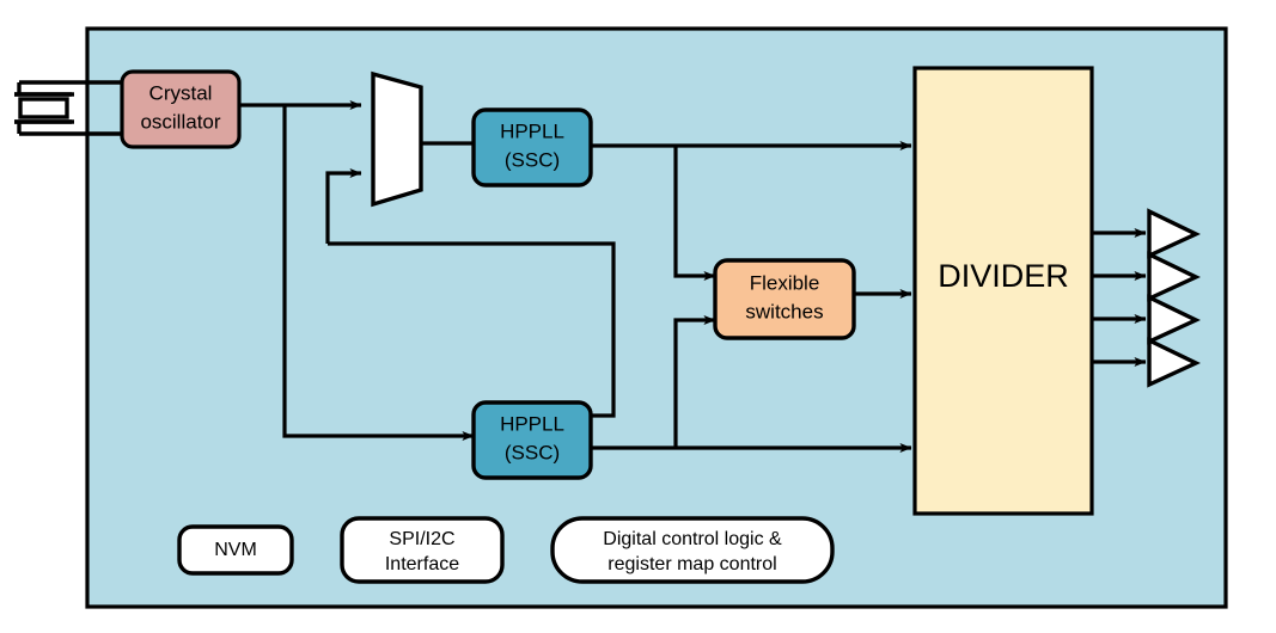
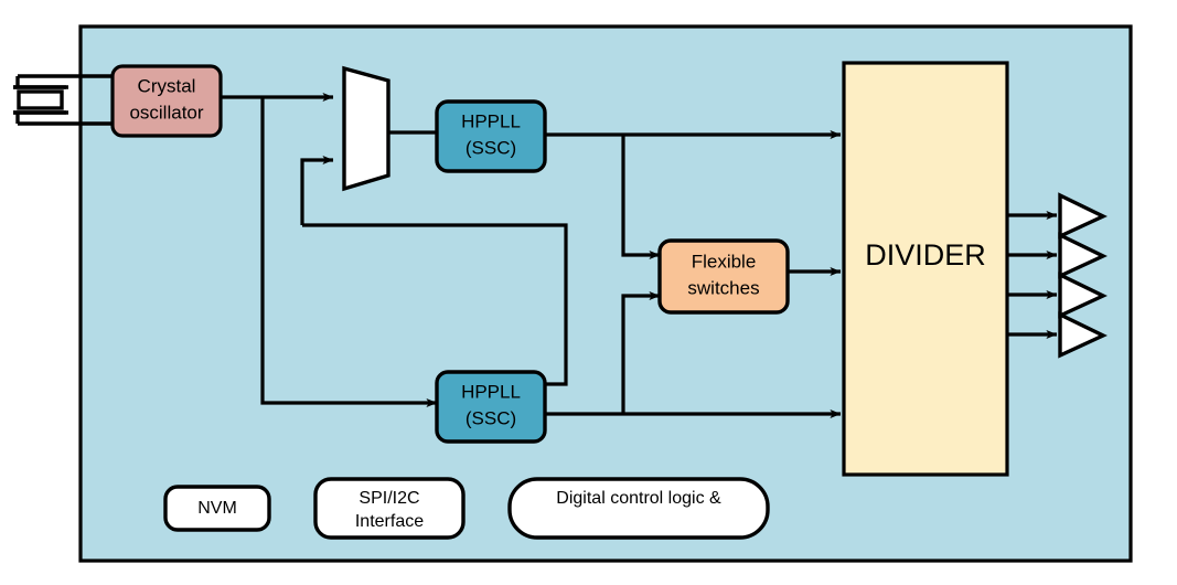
  Crystal
  oscillator
  HPPLL
  (SSC)
  HPPLL
  (SSC)
  Flexible
  switches
  DIVIDER
  NVM
  SPI/I2C
  Interface
  Digital control logic &
- register map control
